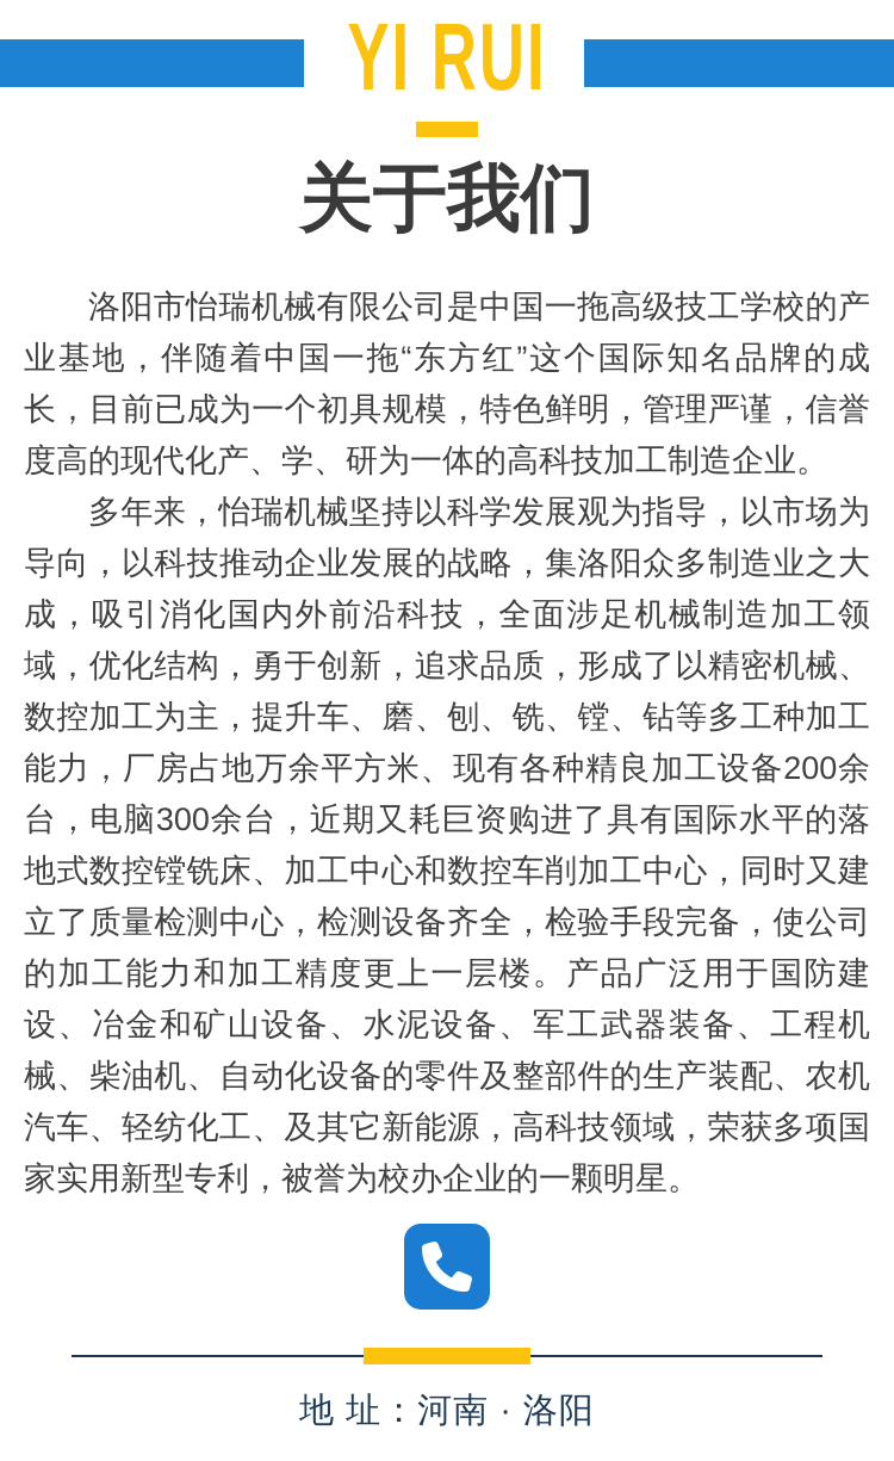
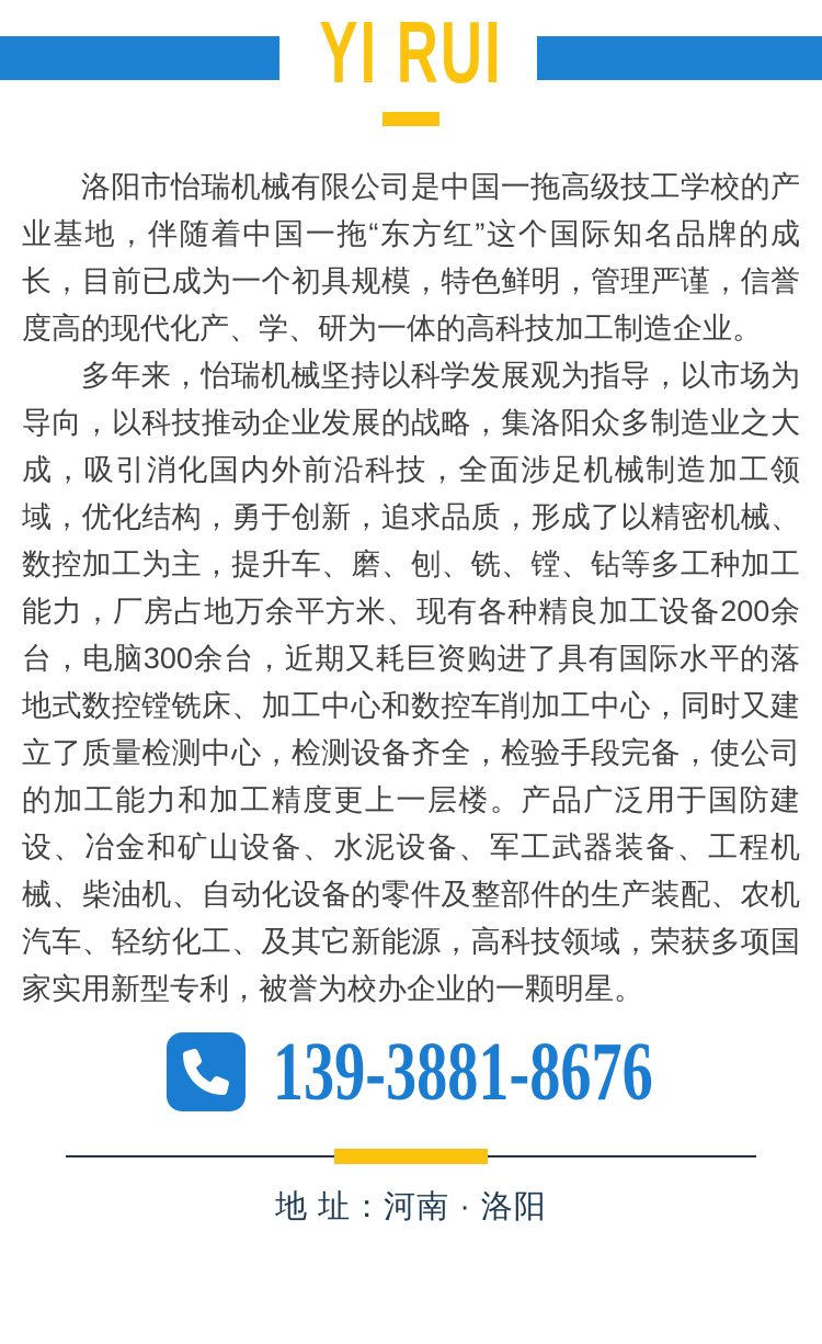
  YI RUI
- 关于我们
  洛阳市怡瑞机械有限公司是中国一拖高级技工学校的产业基地，伴随着中国一拖“东方红”这个国际知名品牌的成长，目前已成为一个初具规模，特色鲜明，管理严谨，信誉度高的现代化产、学、研为一体的高科技加工制造企业。
  多年来，怡瑞机械坚持以科学发展观为指导，以市场为导向，以科技推动企业发展的战略，集洛阳众多制造业之大成，吸引消化国内外前沿科技，全面涉足机械制造加工领域，优化结构，勇于创新，追求品质，形成了以精密机械、数控加工为主，提升车、磨、刨、铣、镗、钻等多工种加工能力，厂房占地万余平方米、现有各种精良加工设备200余台，电脑300余台，近期又耗巨资购进了具有国际水平的落地式数控镗铣床、加工中心和数控车削加工中心，同时又建立了质量检测中心，检测设备齐全，检验手段完备，使公司的加工能力和加工精度更上一层楼。产品广泛用于国防建设、冶金和矿山设备、水泥设备、军工武器装备、工程机械、柴油机、自动化设备的零件及整部件的生产装配、农机汽车、轻纺化工、及其它新能源，高科技领域，荣获多项国家实用新型专利，被誉为校办企业的一颗明星。
+ 139-3881-8676
  地 址：河南 · 洛阳
